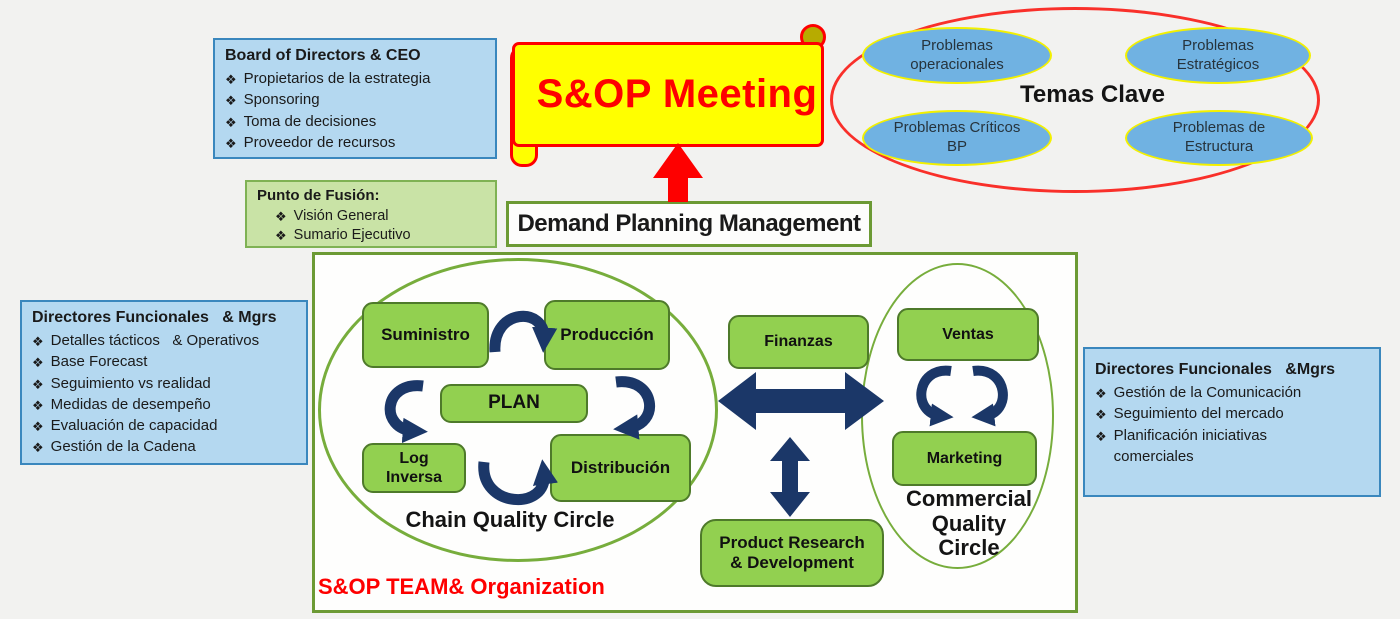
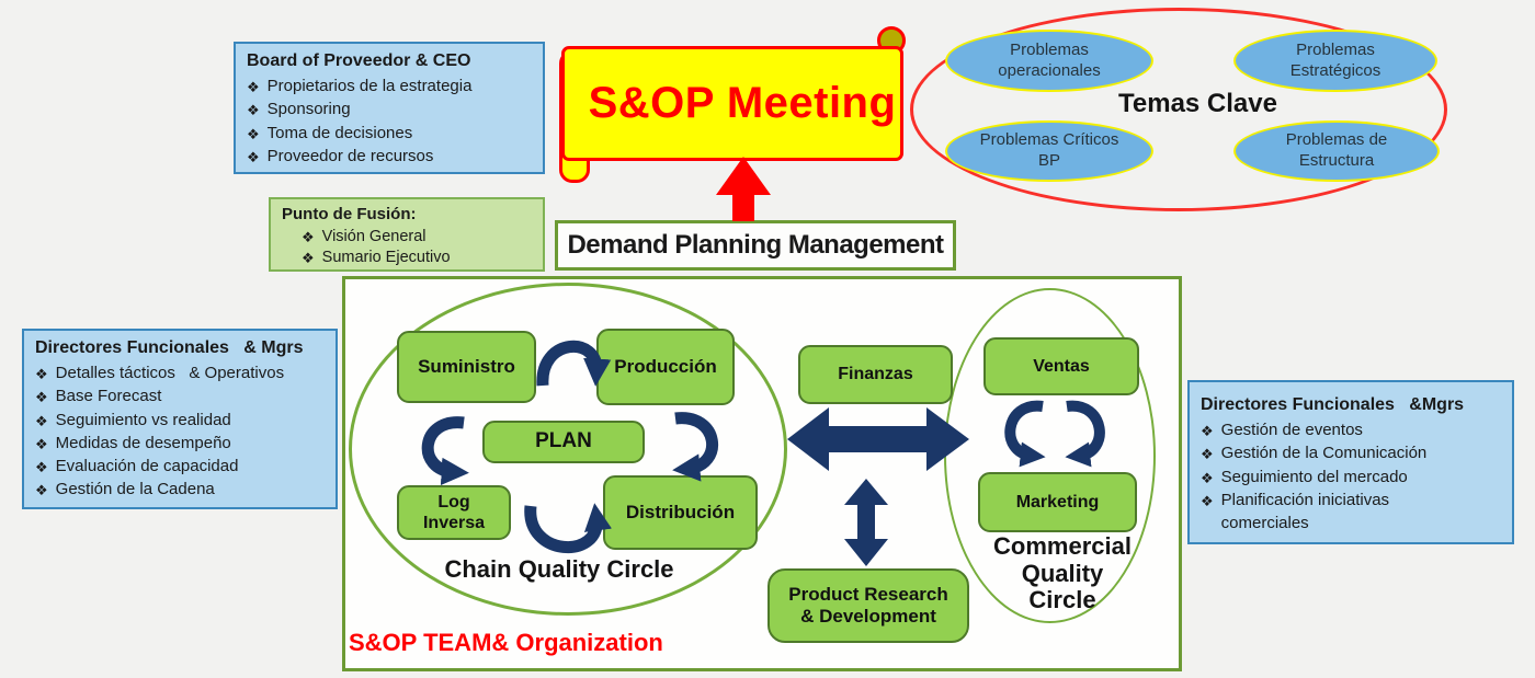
- Board of Directors & CEO
+ Board of Proveedor & CEO
  Propietarios de la estrategia
  Sponsoring
  Toma de decisiones
  Proveedor de recursos
  S&OP Meeting
  Problemas operacionales
  Problemas Estratégicos
  Problemas Críticos BP
  Problemas de Estructura
  Temas Clave
  Punto de Fusión:
  Visión General
  Sumario Ejecutivo
  Demand Planning Management
  Suministro
  Producción
  PLAN
  Log
  Inversa
  Distribución
  Finanzas
  Ventas
  Marketing
  Product Research
  & Development
  Chain Quality Circle
  Commercial
  Quality
  Circle
  S&OP TEAM& Organization
  Directores Funcionales & Mgrs
  Detalles tácticos & Operativos
  Base Forecast
  Seguimiento vs realidad
  Medidas de desempeño
  Evaluación de capacidad
  Gestión de la Cadena
  Directores Funcionales &Mgrs
+ Gestión de eventos
  Gestión de la Comunicación
  Seguimiento del mercado
  Planificación iniciativas comerciales
